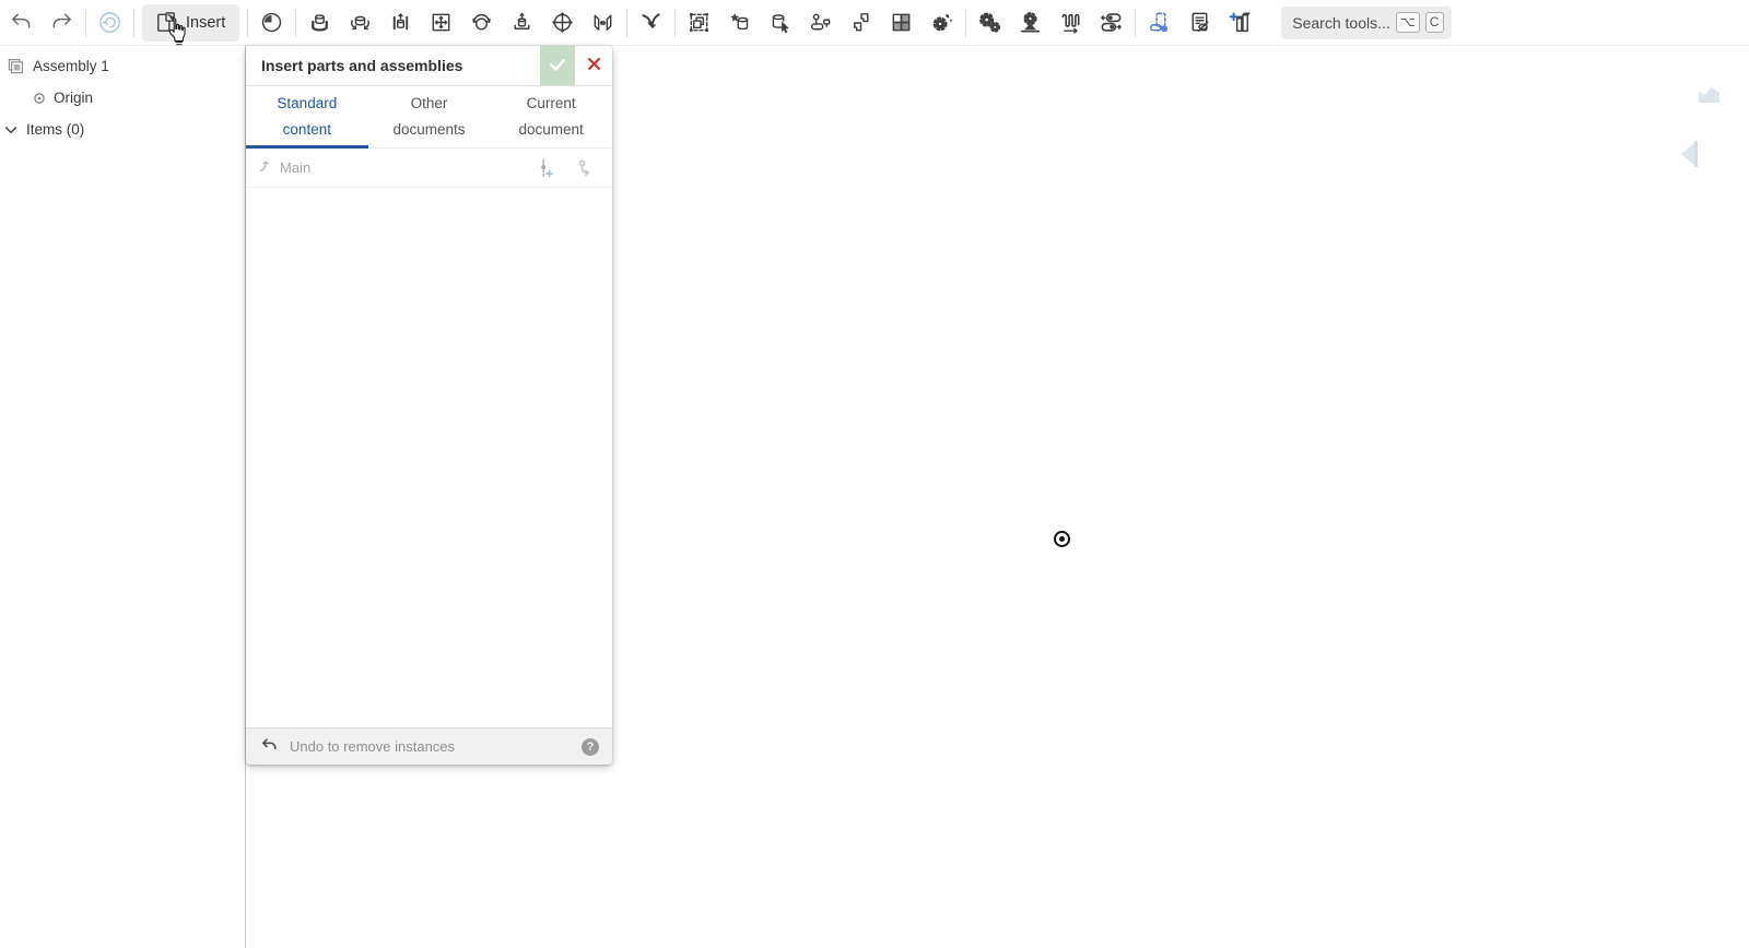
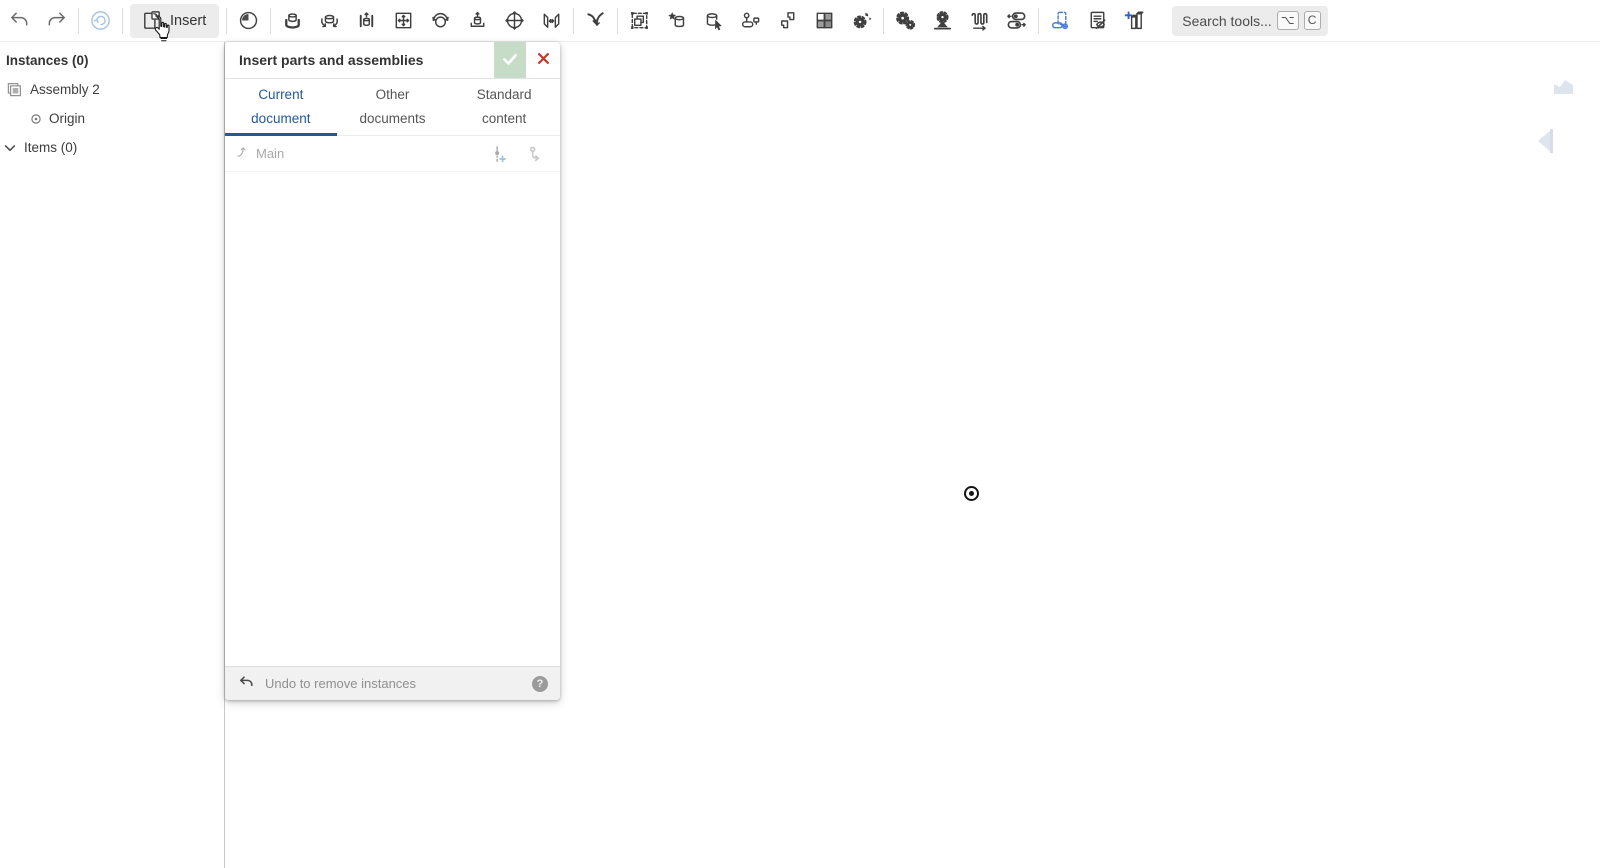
  Insert
  Search tools...
  ⌥
  C
+ Instances (0)
- Assembly 1
+ Assembly 2
  Origin
  Items (0)
  Insert parts and assemblies
- Standard content
+ Current document
  Other documents
- Current document
+ Standard content
  Main
  Undo to remove instances
  ?
